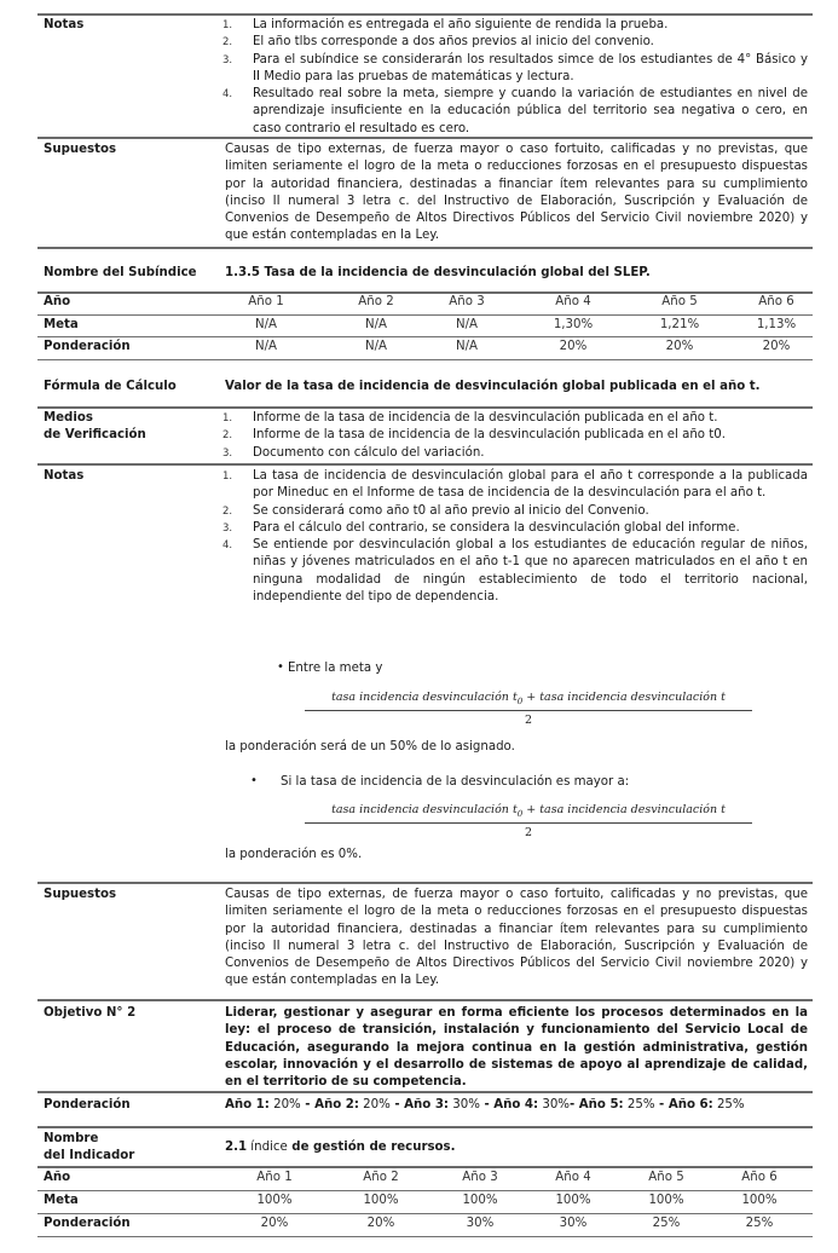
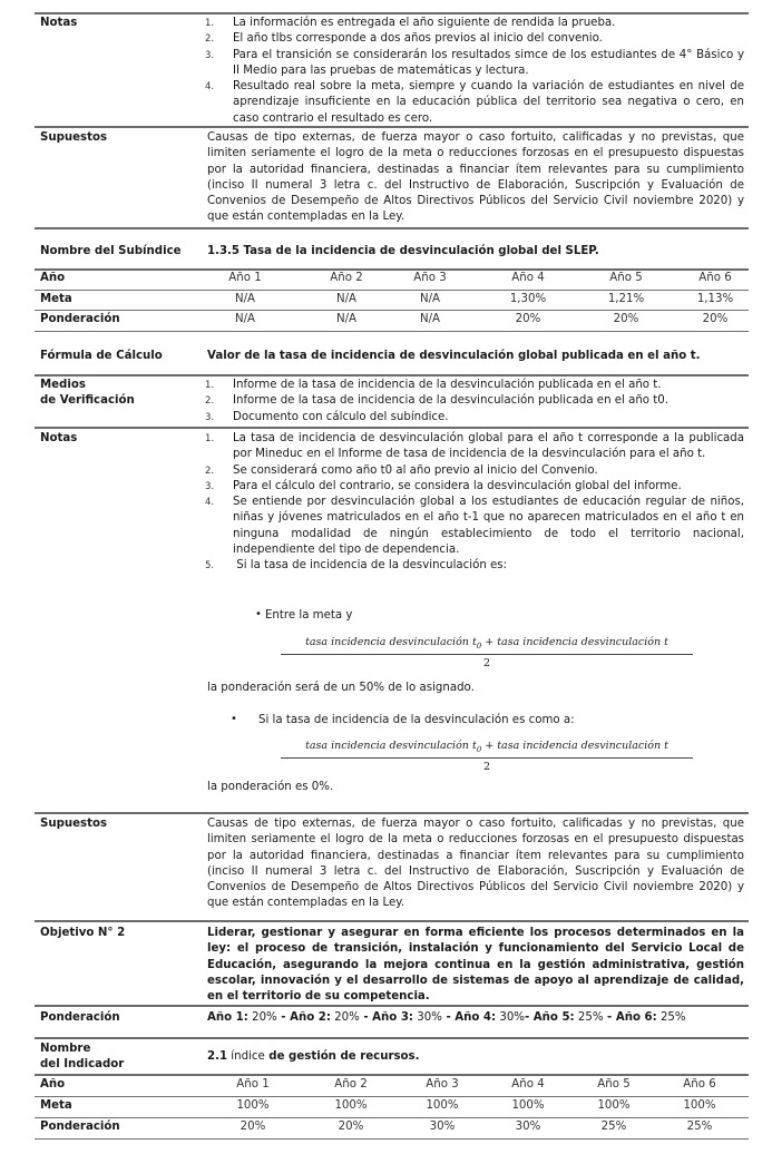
  Notas
  1.
  La información es entregada el año siguiente de rendida la prueba.
  2.
  El año tlbs corresponde a dos años previos al inicio del convenio.
  3.
- Para el subíndice se considerarán los resultados simce de los estudiantes de 4° Básico y II Medio para las pruebas de matemáticas y lectura.
+ Para el transición se considerarán los resultados simce de los estudiantes de 4° Básico y II Medio para las pruebas de matemáticas y lectura.
  4.
  Resultado real sobre la meta, siempre y cuando la variación de estudiantes en nivel de aprendizaje insuficiente en la educación pública del territorio sea negativa o cero, en caso contrario el resultado es cero.
  Supuestos
  Causas de tipo externas, de fuerza mayor o caso fortuito, calificadas y no previstas, que limiten seriamente el logro de la meta o reducciones forzosas en el presupuesto dispuestas por la autoridad financiera, destinadas a financiar ítem relevantes para su cumplimiento (inciso II numeral 3 letra c. del Instructivo de Elaboración, Suscripción y Evaluación de Convenios de Desempeño de Altos Directivos Públicos del Servicio Civil noviembre 2020) y que están contempladas en la Ley.
  Nombre del Subíndice
  1.3.5 Tasa de la incidencia de desvinculación global del SLEP.
  Año
  Año 1
  Año 2
  Año 3
  Año 4
  Año 5
  Año 6
  Meta
  N/A
  N/A
  N/A
  1,30%
  1,21%
  1,13%
  Ponderación
  N/A
  N/A
  N/A
  20%
  20%
  20%
  Fórmula de Cálculo
  Valor de la tasa de incidencia de desvinculación global publicada en el año t.
  Medios
  de Verificación
  1.
  Informe de la tasa de incidencia de la desvinculación publicada en el año t.
  2.
  Informe de la tasa de incidencia de la desvinculación publicada en el año t0.
  3.
- Documento con cálculo del variación.
+ Documento con cálculo del subíndice.
  Notas
  1.
  La tasa de incidencia de desvinculación global para el año t corresponde a la publicada por Mineduc en el Informe de tasa de incidencia de la desvinculación para el año t.
  2.
  Se considerará como año t0 al año previo al inicio del Convenio.
  3.
  Para el cálculo del contrario, se considera la desvinculación global del informe.
  4.
  Se entiende por desvinculación global a los estudiantes de educación regular de niños, niñas y jóvenes matriculados en el año t-1 que no aparecen matriculados en el año t en ninguna modalidad de ningún establecimiento de todo el territorio nacional, independiente del tipo de dependencia.
+ 5.
+ Si la tasa de incidencia de la desvinculación es:
  •
  Entre la meta y
  tasa incidencia desvinculación t0 + tasa incidencia desvinculación t
  2
  la ponderación será de un 50% de lo asignado.
  •
- Si la tasa de incidencia de la desvinculación es mayor a:
+ Si la tasa de incidencia de la desvinculación es como a:
  tasa incidencia desvinculación t0 + tasa incidencia desvinculación t
  2
  la ponderación es 0%.
  Supuestos
  Causas de tipo externas, de fuerza mayor o caso fortuito, calificadas y no previstas, que limiten seriamente el logro de la meta o reducciones forzosas en el presupuesto dispuestas por la autoridad financiera, destinadas a financiar ítem relevantes para su cumplimiento (inciso II numeral 3 letra c. del Instructivo de Elaboración, Suscripción y Evaluación de Convenios de Desempeño de Altos Directivos Públicos del Servicio Civil noviembre 2020) y que están contempladas en la Ley.
  Objetivo N° 2
  Liderar, gestionar y asegurar en forma eficiente los procesos determinados en la ley: el proceso de transición, instalación y funcionamiento del Servicio Local de Educación, asegurando la mejora continua en la gestión administrativa, gestión escolar, innovación y el desarrollo de sistemas de apoyo al aprendizaje de calidad, en el territorio de su competencia.
  Ponderación
  Año 1: 20% - Año 2: 20% - Año 3: 30% - Año 4: 30%- Año 5: 25% - Año 6: 25%
  Nombre
  del Indicador
  2.1 índice de gestión de recursos.
  Año
  Año 1
  Año 2
  Año 3
  Año 4
  Año 5
  Año 6
  Meta
  100%
  100%
  100%
  100%
  100%
  100%
  Ponderación
  20%
  20%
  30%
  30%
  25%
  25%
